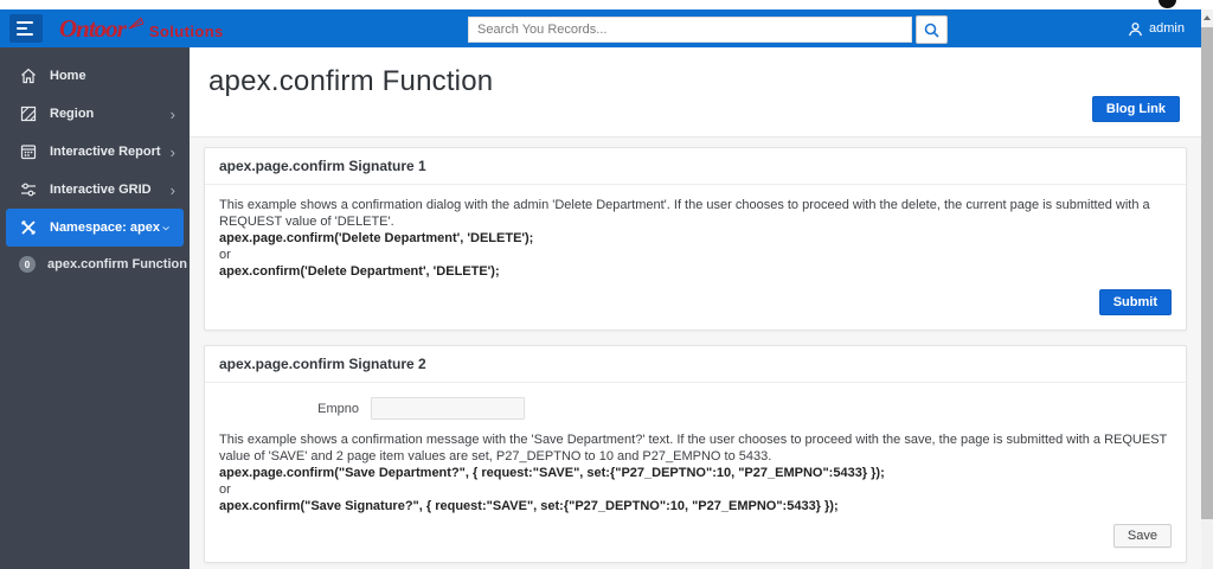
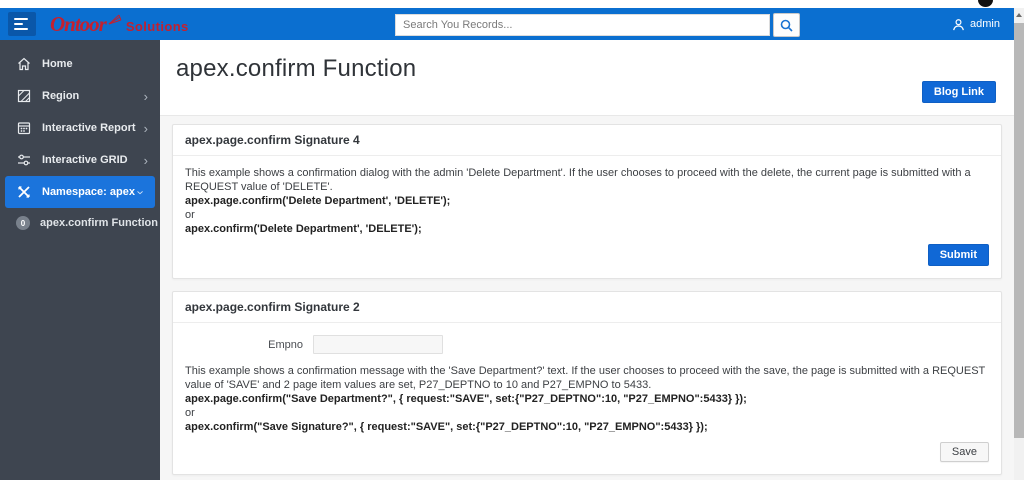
  Ontoor
  Solutions
  Search You Records...
  admin
  Home
  Region
  ›
  Interactive Report
  ›
  Interactive GRID
  ›
  Namespace: apex
  0
  apex.confirm Function
  apex.confirm Function
  Blog Link
- apex.page.confirm Signature 1
+ apex.page.confirm Signature 4
  This example shows a confirmation dialog with the admin 'Delete Department'. If the user chooses to proceed with the delete, the current page is submitted with a REQUEST value of 'DELETE'.
  apex.page.confirm('Delete Department', 'DELETE');
  or
  apex.confirm('Delete Department', 'DELETE');
  Submit
  apex.page.confirm Signature 2
  Empno
  This example shows a confirmation message with the 'Save Department?' text. If the user chooses to proceed with the save, the page is submitted with a REQUEST value of 'SAVE' and 2 page item values are set, P27_DEPTNO to 10 and P27_EMPNO to 5433.
  apex.page.confirm("Save Department?", { request:"SAVE", set:{"P27_DEPTNO":10, "P27_EMPNO":5433} });
  or
  apex.confirm("Save Signature?", { request:"SAVE", set:{"P27_DEPTNO":10, "P27_EMPNO":5433} });
  Save
